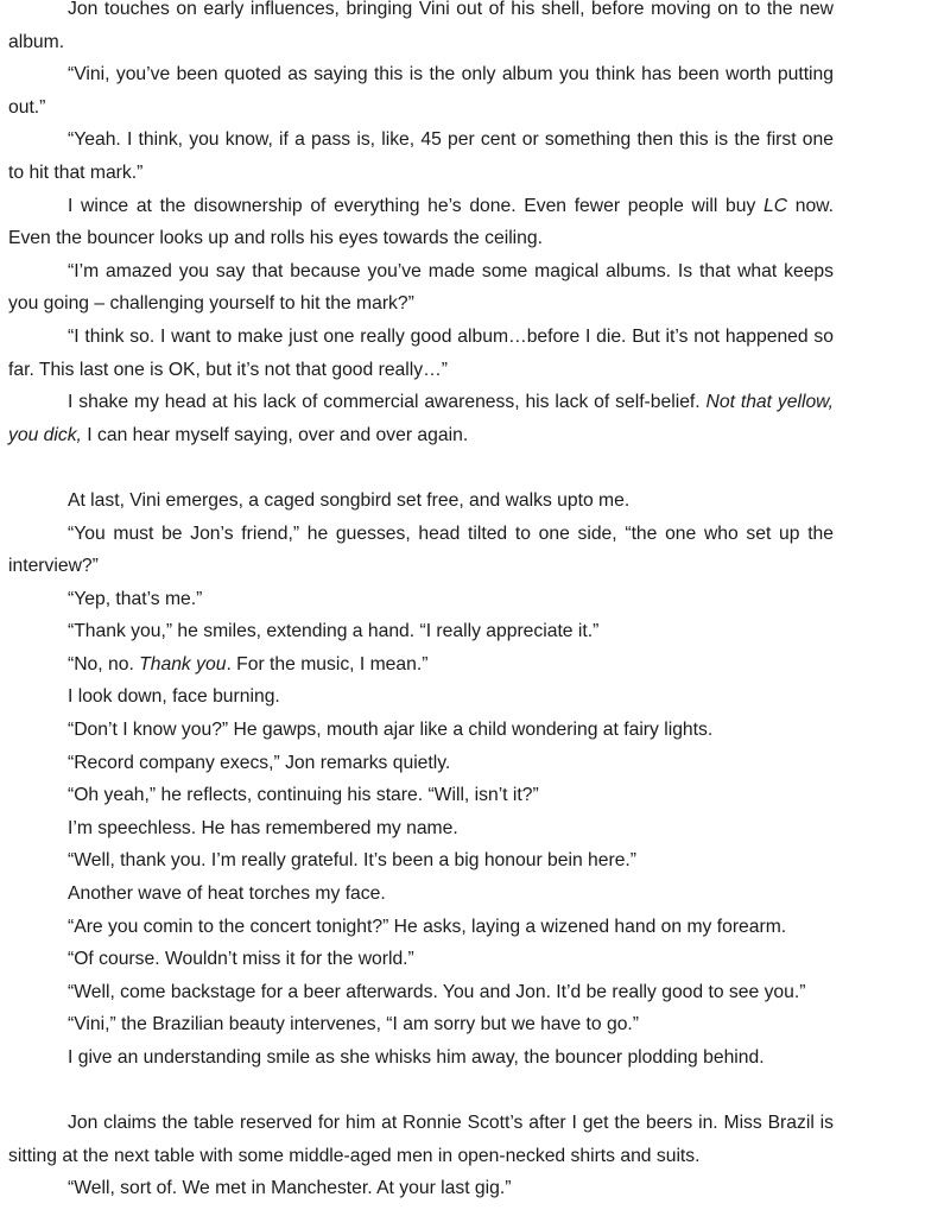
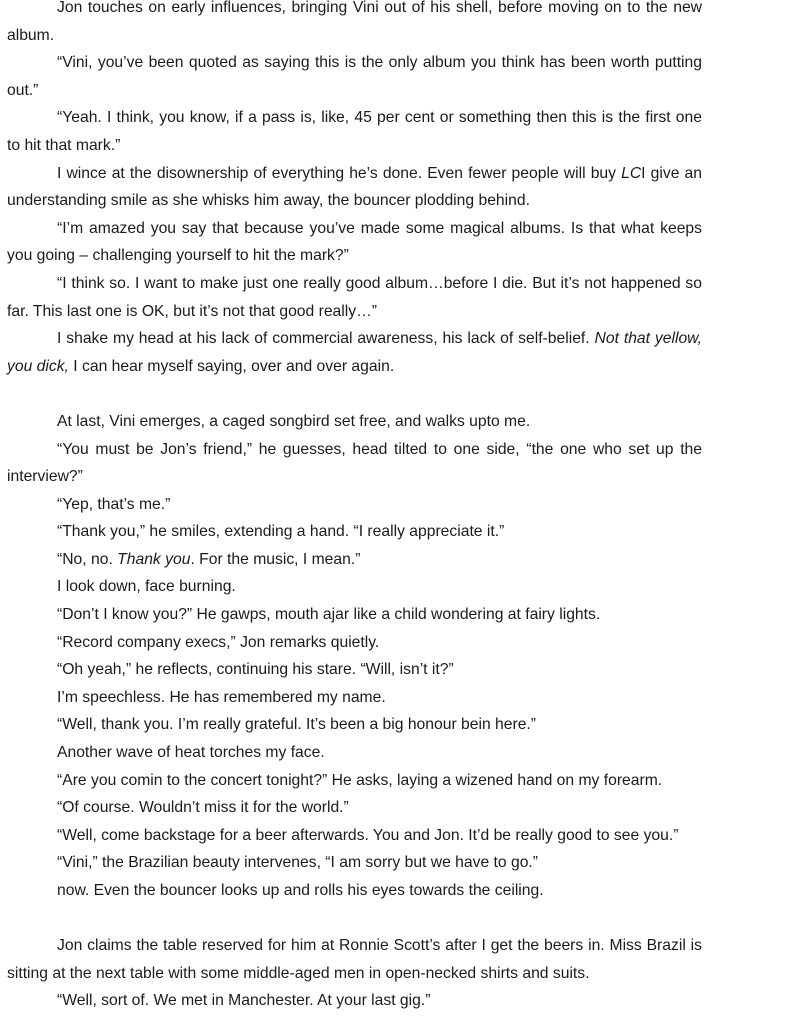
  Jon touches on early influences, bringing Vini out of his shell, before moving on to the new album.
  “Vini, you’ve been quoted as saying this is the only album you think has been worth putting out.”
  “Yeah. I think, you know, if a pass is, like, 45 per cent or something then this is the first one to hit that mark.”
- I wince at the disownership of everything he’s done. Even fewer people will buy LC now. Even the bouncer looks up and rolls his eyes towards the ceiling.
+ I wince at the disownership of everything he’s done. Even fewer people will buy LCI give an understanding smile as she whisks him away, the bouncer plodding behind.
  “I’m amazed you say that because you’ve made some magical albums. Is that what keeps you going – challenging yourself to hit the mark?”
  “I think so. I want to make just one really good album…before I die. But it’s not happened so far. This last one is OK, but it’s not that good really…”
  I shake my head at his lack of commercial awareness, his lack of self-belief. Not that yellow, you dick, I can hear myself saying, over and over again.
  At last, Vini emerges, a caged songbird set free, and walks upto me.
  “You must be Jon’s friend,” he guesses, head tilted to one side, “the one who set up the interview?”
  “Yep, that’s me.”
  “Thank you,” he smiles, extending a hand. “I really appreciate it.”
  “No, no. Thank you. For the music, I mean.”
  I look down, face burning.
  “Don’t I know you?” He gawps, mouth ajar like a child wondering at fairy lights.
  “Record company execs,” Jon remarks quietly.
  “Oh yeah,” he reflects, continuing his stare. “Will, isn’t it?”
  I’m speechless. He has remembered my name.
  “Well, thank you. I’m really grateful. It’s been a big honour bein here.”
  Another wave of heat torches my face.
  “Are you comin to the concert tonight?” He asks, laying a wizened hand on my forearm.
  “Of course. Wouldn’t miss it for the world.”
  “Well, come backstage for a beer afterwards. You and Jon. It’d be really good to see you.”
  “Vini,” the Brazilian beauty intervenes, “I am sorry but we have to go.”
- I give an understanding smile as she whisks him away, the bouncer plodding behind.
+ now. Even the bouncer looks up and rolls his eyes towards the ceiling.
  Jon claims the table reserved for him at Ronnie Scott’s after I get the beers in. Miss Brazil is sitting at the next table with some middle-aged men in open-necked shirts and suits.
  “Well, sort of. We met in Manchester. At your last gig.”
